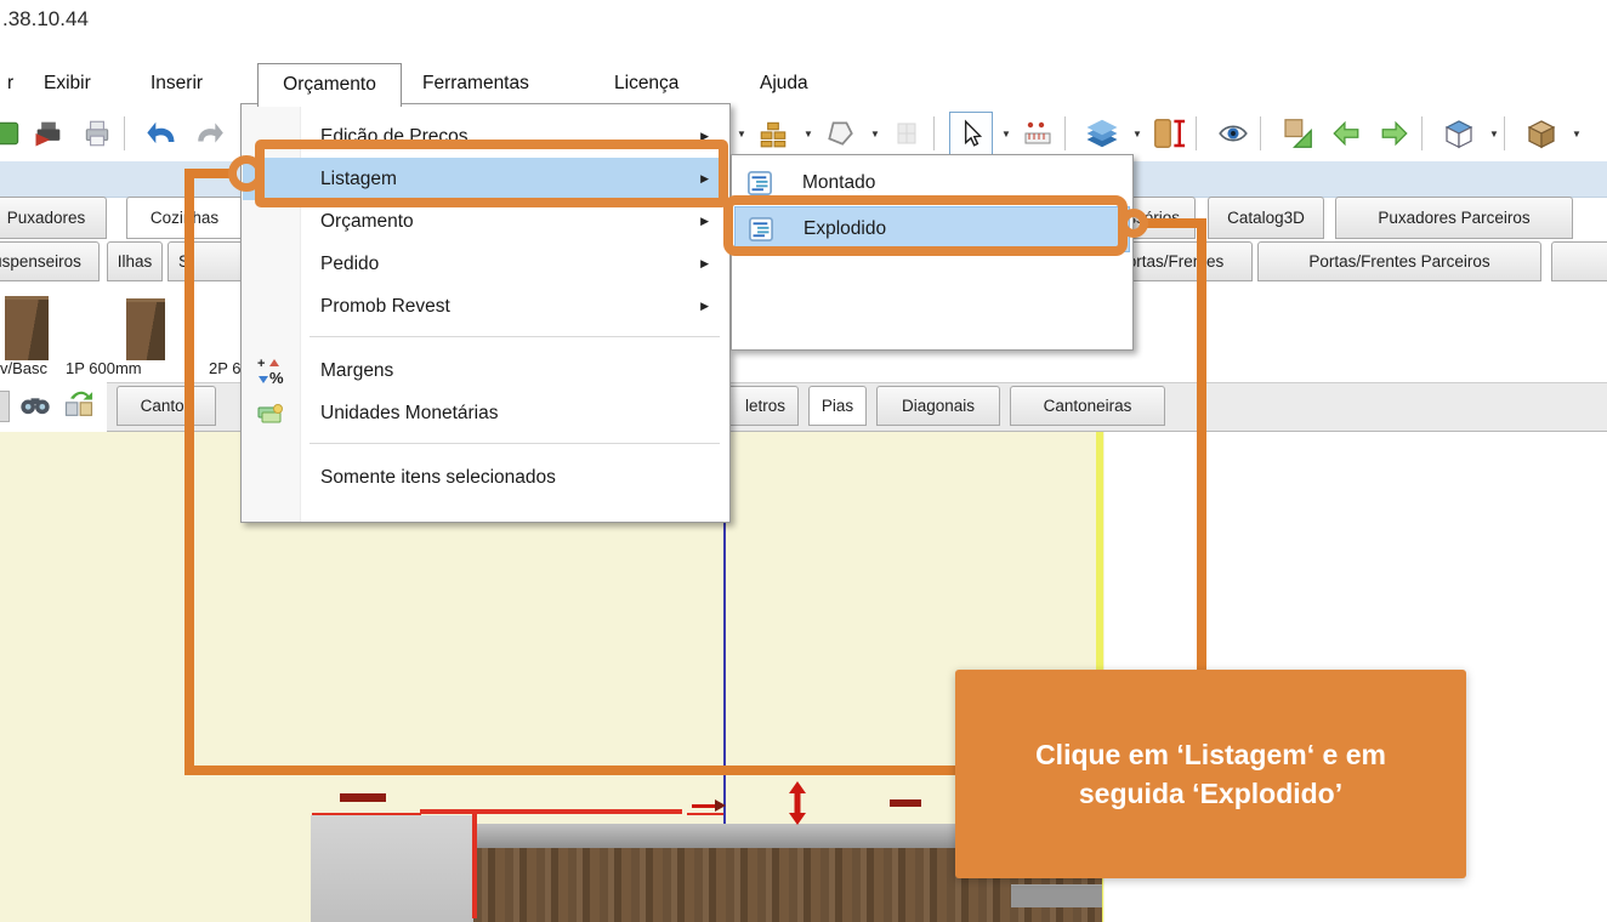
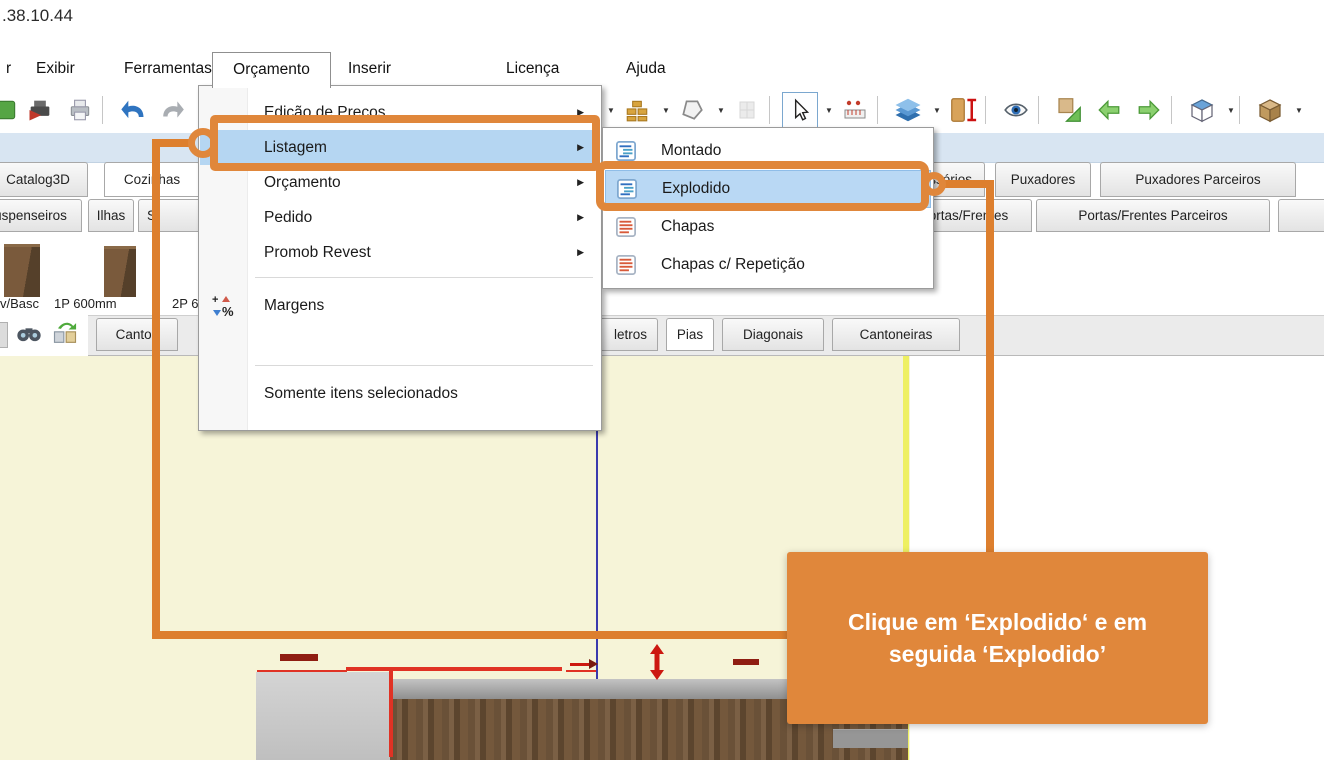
  .38.10.44
  r
  Exibir
- Inserir
+ Ferramentas
  Orçamento
- Ferramentas
+ Inserir
  Licença
  Ajuda
  ▼
  ▼
  ▼
  ▼
  ▼
  ▼
  ▼
- Puxadores
+ Catalog3D
  Cozihas
- Catalog3D
+ Puxadores
  Puxadores Parceiros
  spenseiros
  Ilhas
  rtas/Frees
  Portas/Frentes Parceiros
  v/Basc
  1P 600mm
  Canto
  letros
  Pias
  Diagonais
  Cantoneiras
  Edição de Preços
  ▶
  Listagem
  ▶
  Orçamento
  ▶
  Pedido
  ▶
  Promob Revest
  ▶
  %
  +
  Margens
- Unidades Monetárias
  Somente itens selecionados
  Montado
  Explodido
+ Chapas
+ Chapas c/ Repetição
- Clique em ‘Listagem‘ e em seguida ‘Explodido’
+ Clique em ‘Explodido‘ e em seguida ‘Explodido’
